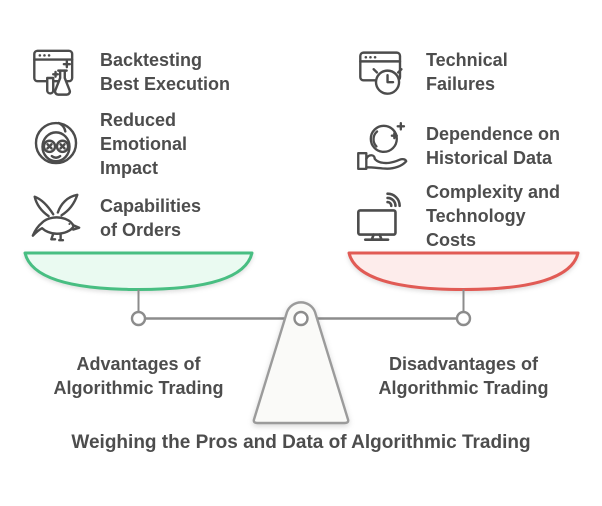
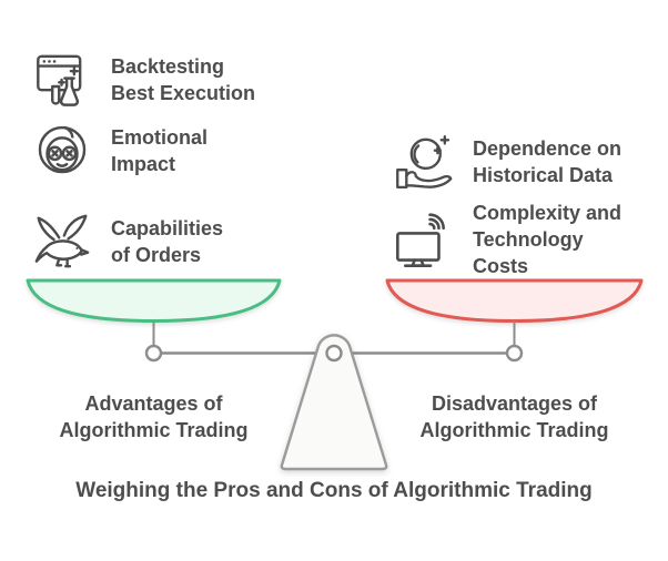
  Backtesting
  Best Execution
- Reduced
  Emotional
  Impact
  Capabilities
  of Orders
- Technical
- Failures
  Dependence on
  Historical Data
  Complexity and
  Technology
  Costs
  Advantages of
  Algorithmic Trading
  Disadvantages of
  Algorithmic Trading
- Weighing the Pros and Data of Algorithmic Trading
+ Weighing the Pros and Cons of Algorithmic Trading
